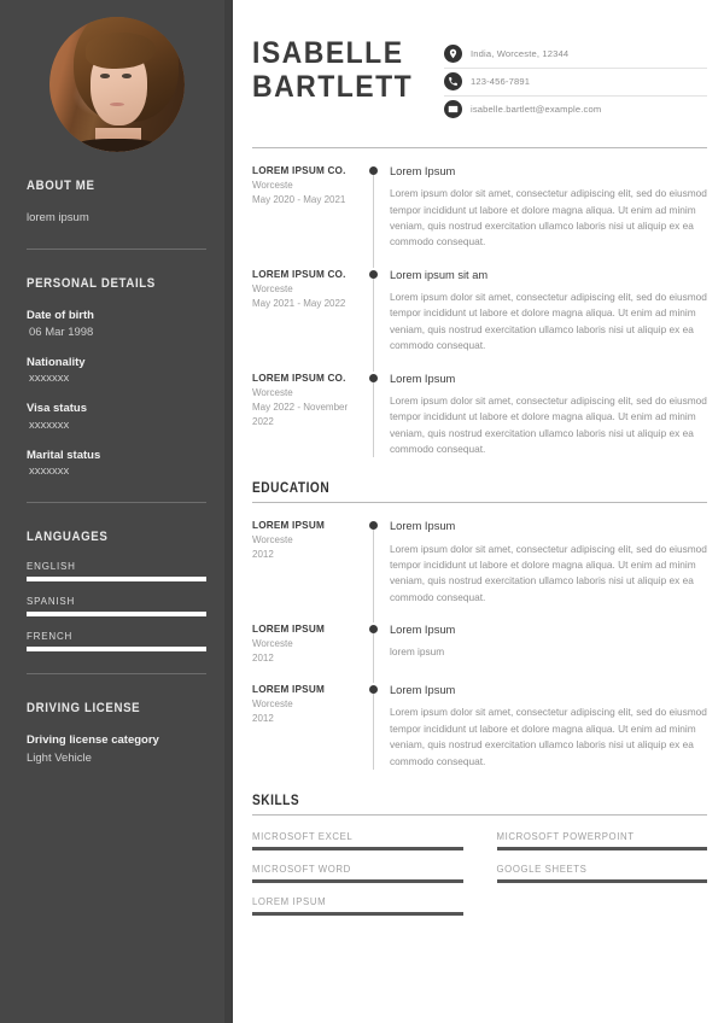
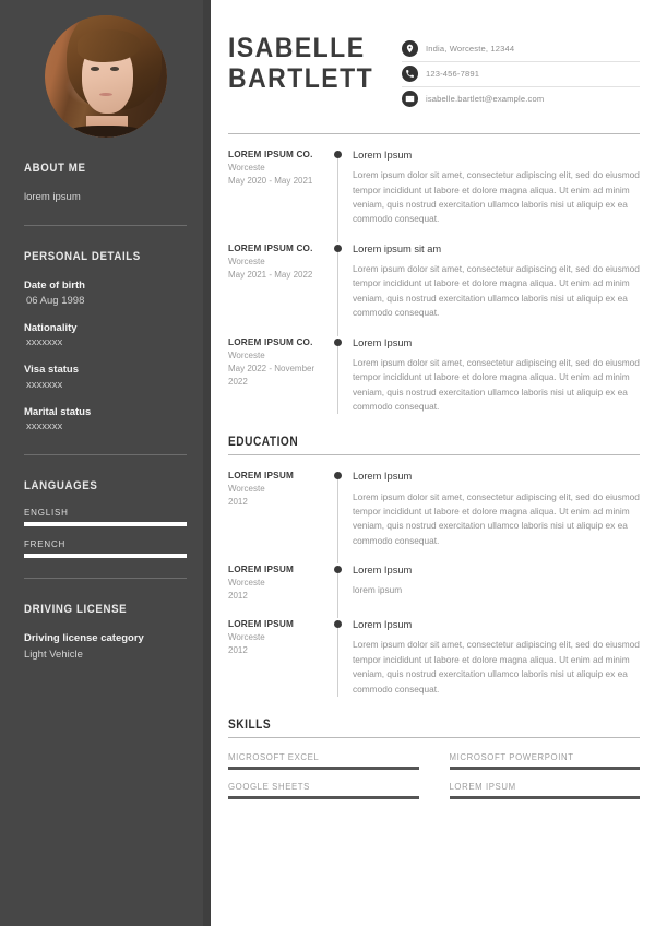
  ABOUT ME
  lorem ipsum
  PERSONAL DETAILS
  Date of birth
- 06 Mar 1998
+ 06 Aug 1998
  Nationality
  xxxxxxx
  Visa status
  xxxxxxx
  Marital status
  xxxxxxx
  LANGUAGES
  ENGLISH
- SPANISH
  FRENCH
  DRIVING LICENSE
  Driving license category
  Light Vehicle
  ISABELLE
  BARTLETT
  India, Worceste, 12344
  123-456-7891
  isabelle.bartlett@example.com
  LOREM IPSUM CO.
  Worceste
  May 2020 - May 2021
  Lorem Ipsum
  Lorem ipsum dolor sit amet, consectetur adipiscing elit, sed do eiusmod tempor incididunt ut labore et dolore magna aliqua. Ut enim ad minim veniam, quis nostrud exercitation ullamco laboris nisi ut aliquip ex ea commodo consequat.
  LOREM IPSUM CO.
  Worceste
  May 2021 - May 2022
  Lorem ipsum sit am
  Lorem ipsum dolor sit amet, consectetur adipiscing elit, sed do eiusmod tempor incididunt ut labore et dolore magna aliqua. Ut enim ad minim veniam, quis nostrud exercitation ullamco laboris nisi ut aliquip ex ea commodo consequat.
  LOREM IPSUM CO.
  Worceste
  May 2022 - November 2022
  Lorem Ipsum
  Lorem ipsum dolor sit amet, consectetur adipiscing elit, sed do eiusmod tempor incididunt ut labore et dolore magna aliqua. Ut enim ad minim veniam, quis nostrud exercitation ullamco laboris nisi ut aliquip ex ea commodo consequat.
  EDUCATION
  LOREM IPSUM
  Worceste
  2012
  Lorem Ipsum
  Lorem ipsum dolor sit amet, consectetur adipiscing elit, sed do eiusmod tempor incididunt ut labore et dolore magna aliqua. Ut enim ad minim veniam, quis nostrud exercitation ullamco laboris nisi ut aliquip ex ea commodo consequat.
  LOREM IPSUM
  Worceste
  2012
  Lorem Ipsum
  lorem ipsum
  LOREM IPSUM
  Worceste
  2012
  Lorem Ipsum
  Lorem ipsum dolor sit amet, consectetur adipiscing elit, sed do eiusmod tempor incididunt ut labore et dolore magna aliqua. Ut enim ad minim veniam, quis nostrud exercitation ullamco laboris nisi ut aliquip ex ea commodo consequat.
  SKILLS
  MICROSOFT EXCEL
  MICROSOFT POWERPOINT
- MICROSOFT WORD
  GOOGLE SHEETS
  LOREM IPSUM
